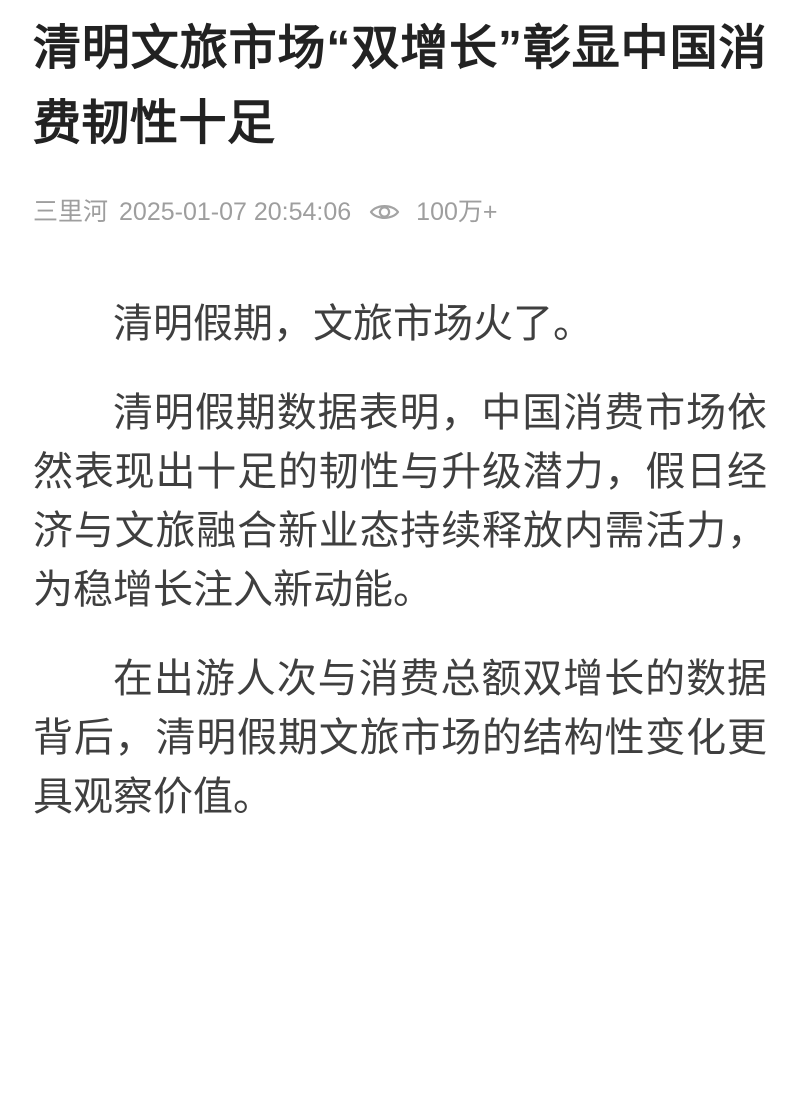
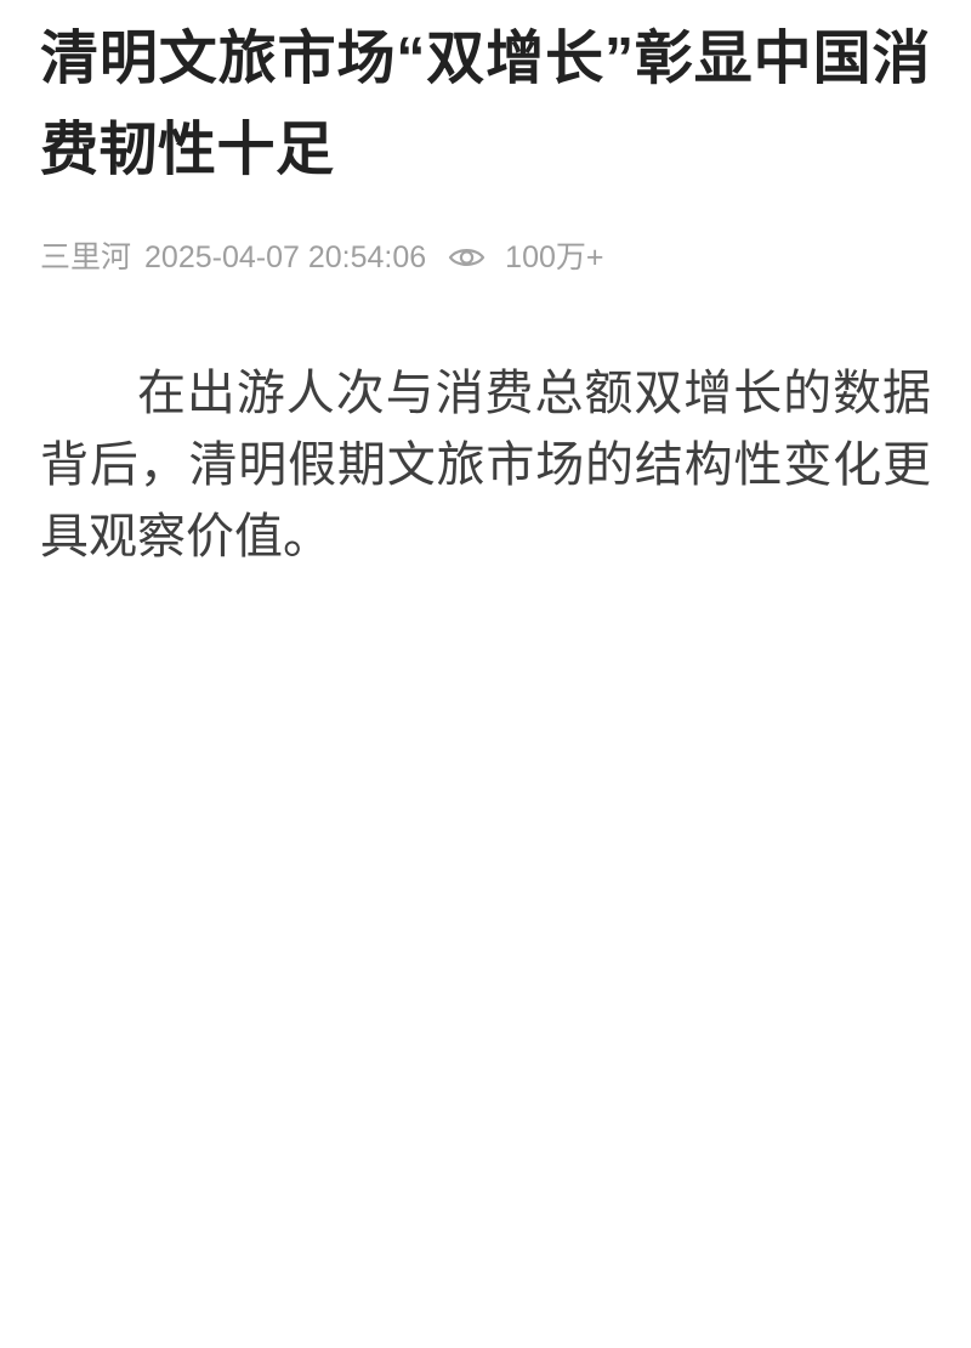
  清明文旅市场“双增长”彰显中国消费韧性十足
  三里河
- 2025-01-07 20:54:06
+ 2025-04-07 20:54:06
  100万+
- 清明假期，文旅市场火了。
- 清明假期数据表明，中国消费市场依然表现出十足的韧性与升级潜力，假日经济与文旅融合新业态持续释放内需活力，为稳增长注入新动能。
  在出游人次与消费总额双增长的数据背后，清明假期文旅市场的结构性变化更具观察价值。
